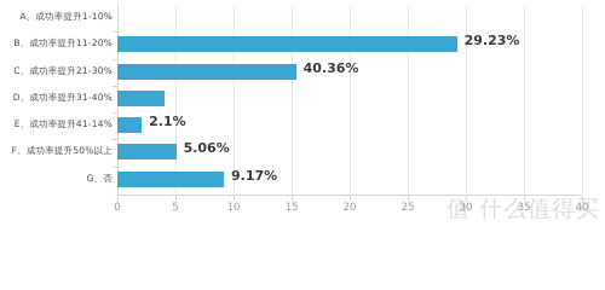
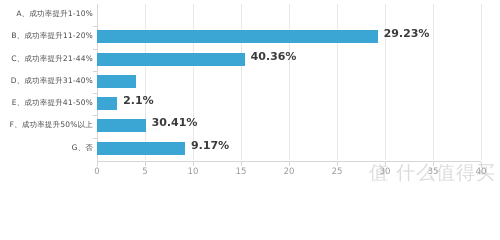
  A、成功率提升1-10%
  B、成功率提升11-20%
- C、成功率提升21-30%
+ C、成功率提升21-44%
  D、成功率提升31-40%
- E、成功率提升41-14%
+ E、成功率提升41-50%
  F、成功率提升50%以上
  G、否
  29.23%
  40.36%
  2.1%
- 5.06%
+ 30.41%
  9.17%
  0
  5
  10
  15
  20
  25
  30
  35
  40
  值 什么值得买
